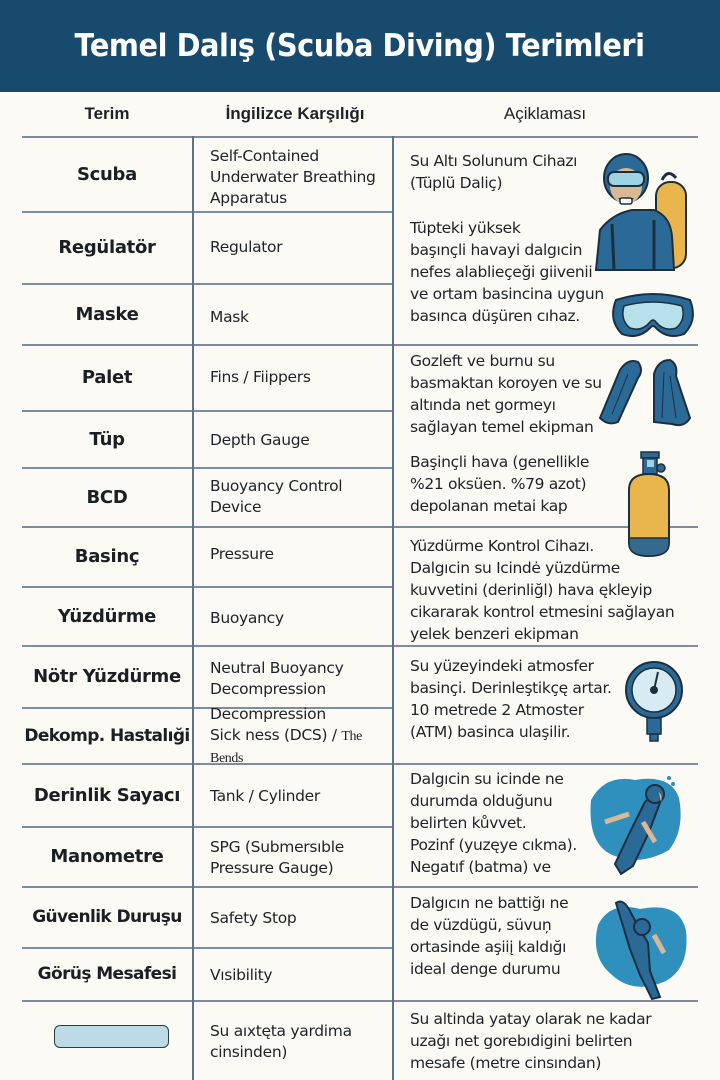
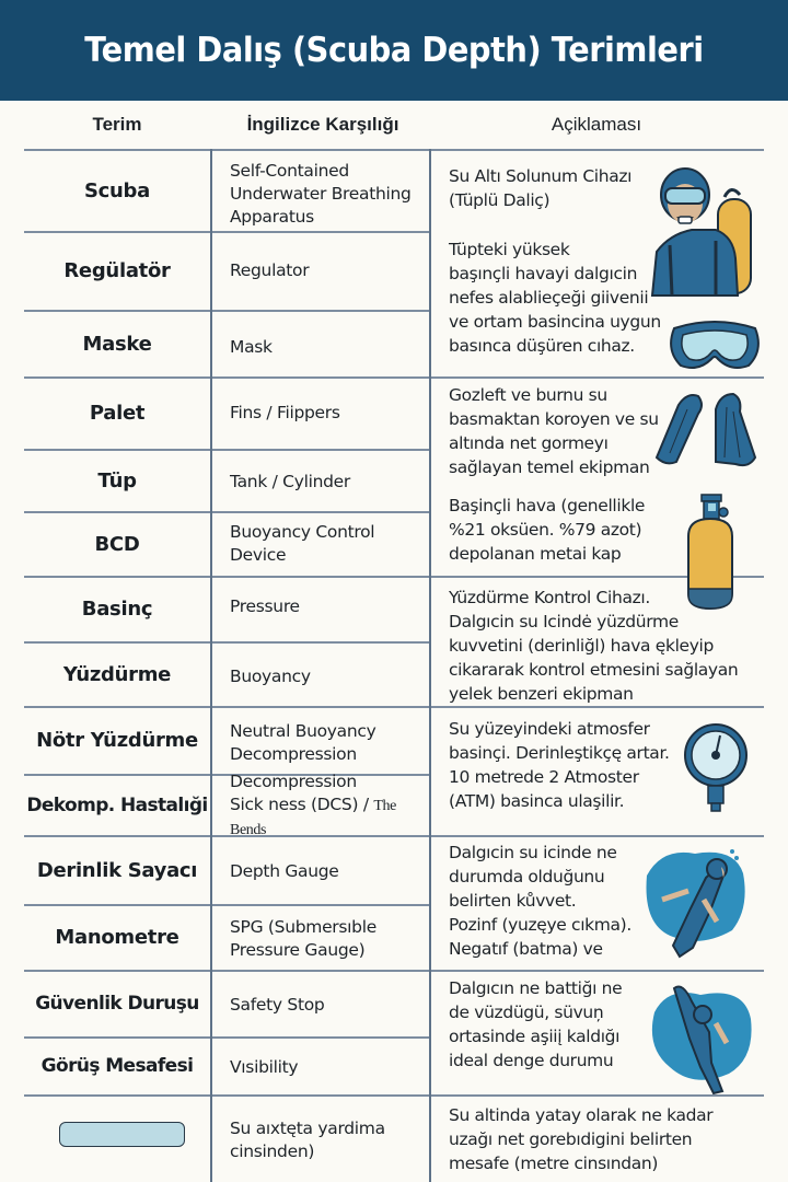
- Temel Dalış (Scuba Diving) Terimleri
+ Temel Dalış (Scuba Depth) Terimleri
  Terim
  İngilizce Karşılığı
  Açiklaması
  Scuba
  Regülatör
  Maske
  Palet
  Tüp
  BCD
  Basinç
  Yüzdürme
  Nötr Yüzdürme
  Dekomp. Hastalıği
  Derinlik Sayacı
  Manometre
  Güvenlik Duruşu
  Görüş Mesafesi
  Self-Contained
  Underwater Breathing
  Apparatus
  Regulator
  Mask
  Fins / Fiippers
- Depth Gauge
+ Tank / Cylinder
  Buoyancy Control
  Device
  Pressure
  Buoyancy
  Neutral Buoyancy
  Decompression
  Decompression
  Sick ness (DCS) / The Bends
- Tank / Cylinder
+ Depth Gauge
  SPG (Submersıble
  Pressure Gauge)
  Safety Stop
  Vısibility
  Su aıxtęta yardima
  cinsinden)
  Su Altı Solunum Cihazı
  (Tüplü Daliç)
  Tüpteki yüksek
  başınçli havayi dalgıcin
  nefes alablieçeği giivenii
  ve ortam basincina uygun
  basınca düşüren cıhaz.
  Gozleft ve burnu su
  basmaktan koroyen ve su
  altında net gormeyı
  sağlayan temel ekipman
  Başinçli hava (genellikle
  %21 oksüen. %79 azot)
  depolanan metai kap
  Yüzdürme Kontrol Cihazı.
  Dalgıcin su Icindė yüzdürme
  kuvvetini (derinliğl) hava ękleyip
  cikararak kontrol etmesini sağlayan
  yelek benzeri ekipman
  Su yüzeyindeki atmosfer
  basinçi. Derinleştikçę artar.
  10 metrede 2 Atmoster
  (ATM) basinca ulaşilir.
  Dalgıcin su icinde ne
  durumda olduğunu
  belirten kůvvet.
  Pozinf (yuzęye cıkma).
  Negatıf (batma) ve
  Dalgıcın ne battiğı ne
  de vüzdügü, süvuņ
  ortasinde aşiiį kaldığı
  ideal denge durumu
  Su altinda yatay olarak ne kadar
  uzağı net gorebıdigini belirten
  mesafe (metre cinsından)
